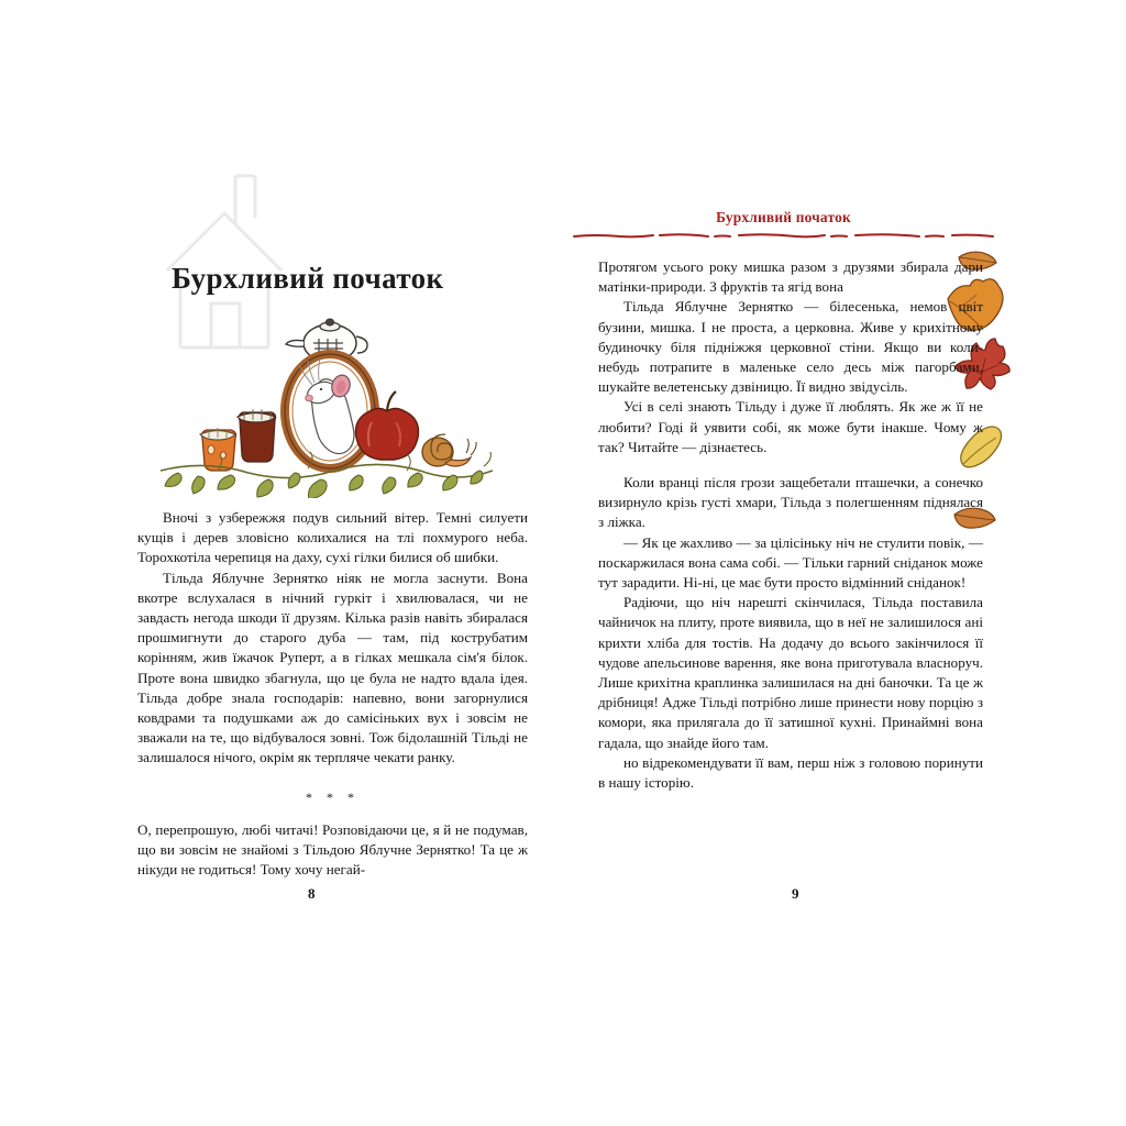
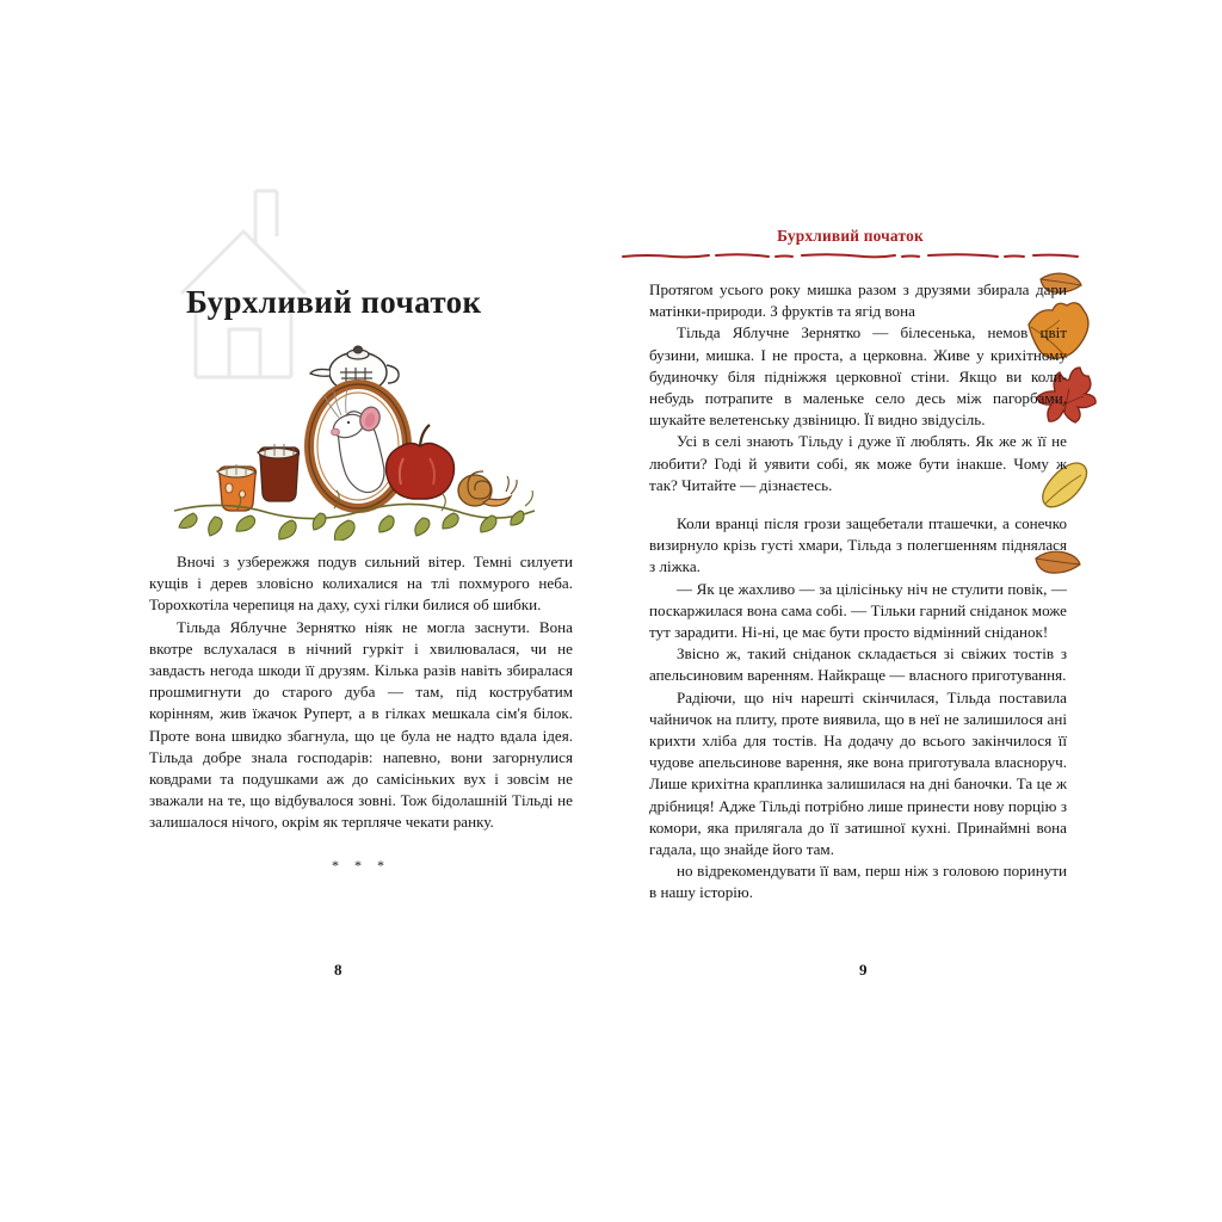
  Бурхливий початок
  Вночі з узбережжя подув сильний вітер. Темні силуети кущів і дерев зловісно колихалися на тлі похмурого неба. Торохкотіла черепиця на даху, сухі гілки билися об шибки.
  Тільда Яблучне Зернятко ніяк не могла заснути. Вона вкотре вслухалася в нічний гуркіт і хвилювалася, чи не завдасть негода шкоди її друзям. Кілька разів навіть збиралася прошмигнути до старого дуба — там, під кострубатим корінням, жив їжачок Руперт, а в гілках мешкала сім'я білок. Проте вона швидко збагнула, що це була не надто вдала ідея. Тільда добре знала господарів: напевно, вони загорнулися ковдрами та подушками аж до самісіньких вух і зовсім не зважали на те, що відбувалося зовні. Тож бідолашній Тільді не залишалося нічого, окрім як терпляче чекати ранку.
  * * *
- О, перепрошую, любі читачі! Розповідаючи це, я й не подумав, що ви зовсім не знайомі з Тільдою Яблучне Зернятко! Та це ж нікуди не годиться! Тому хочу негай-
  8
  Бурхливий початок
  Протягом усього року мишка разом з друзями збирала дари матінки-природи. З фруктів та ягід вона
  Тільда Яблучне Зернятко — білесенька, немов цвіт бузини, мишка. І не проста, а церковна. Живе у крихітному будиночку біля підніжжя церковної стіни. Якщо ви коли-небудь потрапите в маленьке село десь між пагорбами, шукайте велетенську дзвіницю. Її видно звідусіль.
  Усі в селі знають Тільду і дуже її люблять. Як же ж її не любити? Годі й уявити собі, як може бути інакше. Чому ж так? Читайте — дізнаєтесь.
  Коли вранці після грози защебетали пташечки, а сонечко визирнуло крізь густі хмари, Тільда з полегшенням піднялася з ліжка.
  — Як це жахливо — за цілісіньку ніч не стулити повік, — поскаржилася вона сама собі. — Тільки гарний сніданок може тут зарадити. Ні-ні, це має бути просто відмінний сніданок!
+ Звісно ж, такий сніданок складається зі свіжих тостів з апельсиновим варенням. Найкраще — власного приготування.
  Радіючи, що ніч нарешті скінчилася, Тільда поставила чайничок на плиту, проте виявила, що в неї не залишилося ані крихти хліба для тостів. На додачу до всього закінчилося її чудове апельсинове варення, яке вона приготувала власноруч. Лише крихітна краплинка залишилася на дні баночки. Та це ж дрібниця! Адже Тільді потрібно лише принести нову порцію з комори, яка прилягала до її затишної кухні. Принаймні вона гадала, що знайде його там.
  но відрекомендувати її вам, перш ніж з головою поринути в нашу історію.
  9
